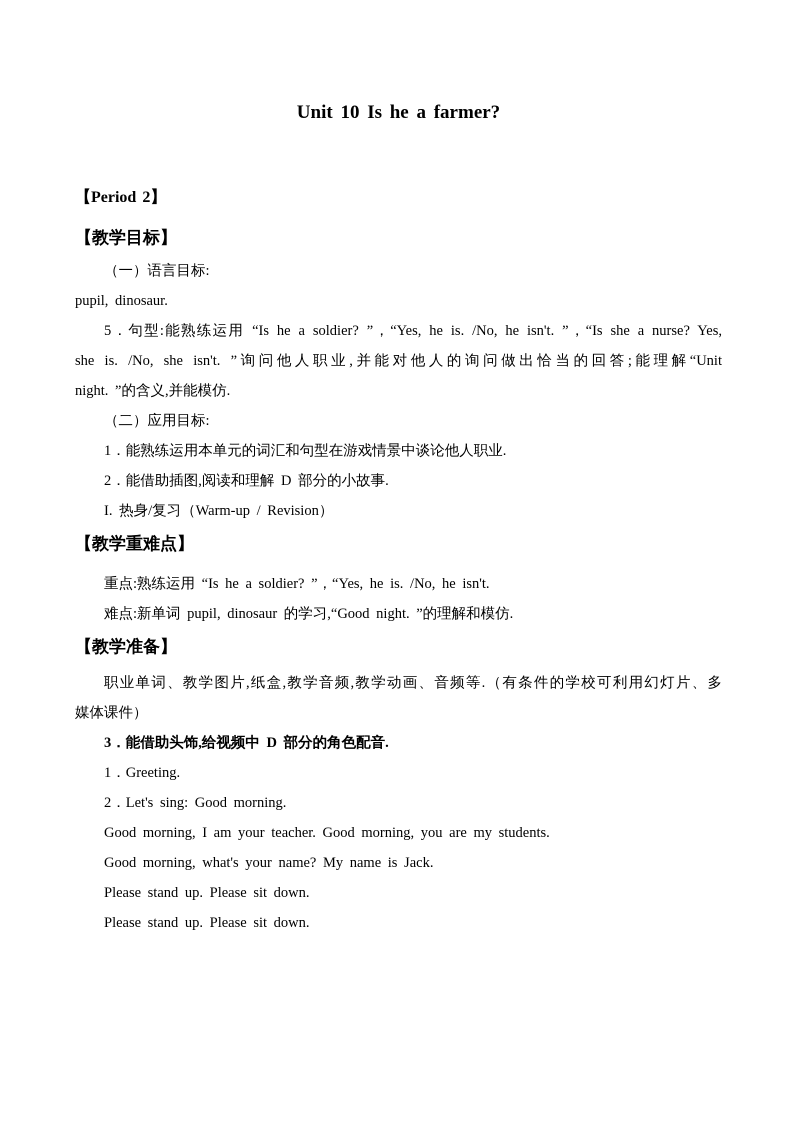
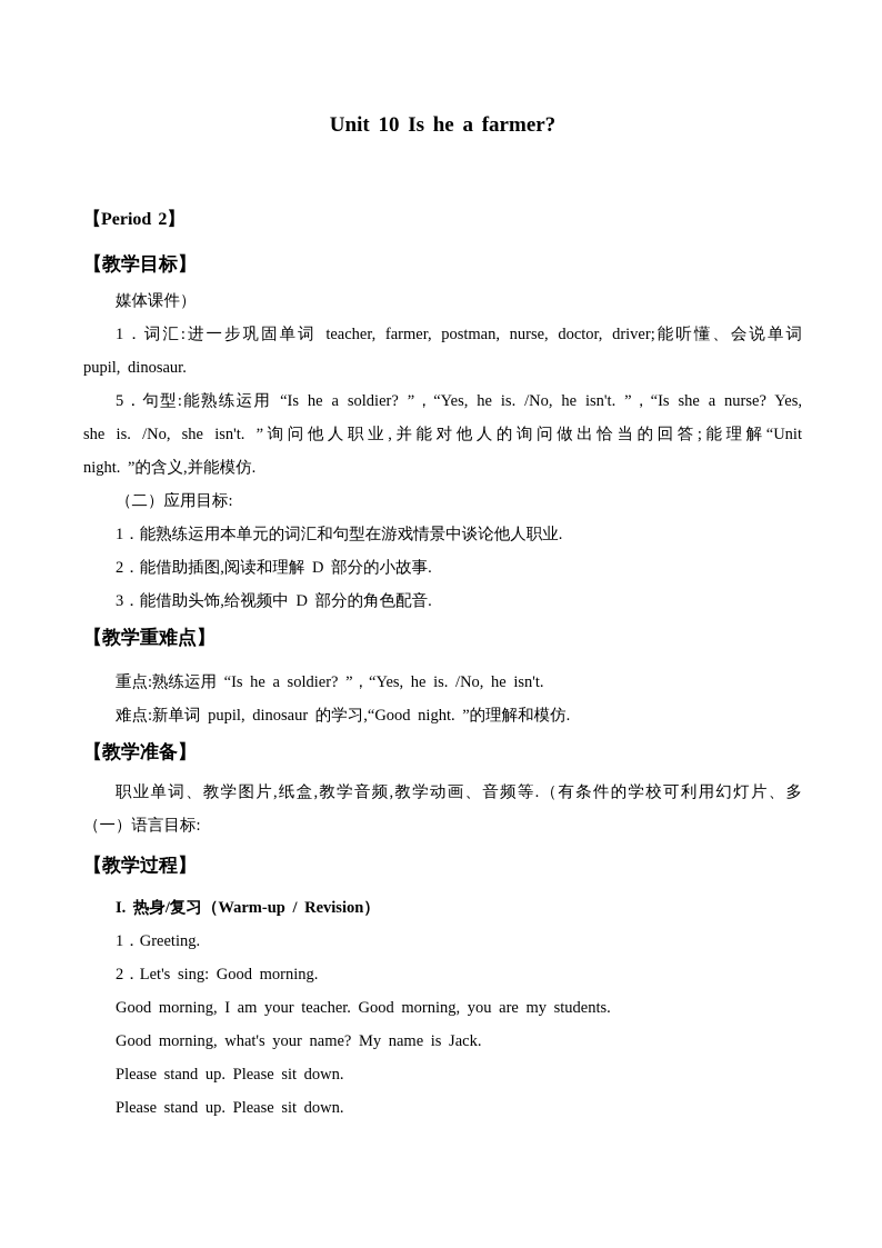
  Unit 10 Is he a farmer?
  【Period 2】
  【教学目标】
- （一）语言目标:
+ 媒体课件）
+ 1．词汇:进一步巩固单词 teacher, farmer, postman, nurse, doctor, driver;能听懂、会说单词
  pupil, dinosaur.
  5．句型:能熟练运用 “Is he a soldier? ”，“Yes, he is. /No, he isn't. ”，“Is she a nurse? Yes,
  she is. /No, she isn't. ”询问他人职业,并能对他人的询问做出恰当的回答;能理解“Unit
  night. ”的含义,并能模仿.
  （二）应用目标:
  1．能熟练运用本单元的词汇和句型在游戏情景中谈论他人职业.
  2．能借助插图,阅读和理解 D 部分的小故事.
- I. 热身/复习（Warm-up / Revision）
+ 3．能借助头饰,给视频中 D 部分的角色配音.
  【教学重难点】
  重点:熟练运用 “Is he a soldier? ”，“Yes, he is. /No, he isn't.
  难点:新单词 pupil, dinosaur 的学习,“Good night. ”的理解和模仿.
  【教学准备】
  职业单词、教学图片,纸盒,教学音频,教学动画、音频等.（有条件的学校可利用幻灯片、多
- 媒体课件）
+ （一）语言目标:
+ 【教学过程】
- 3．能借助头饰,给视频中 D 部分的角色配音.
+ I. 热身/复习（Warm-up / Revision）
  1．Greeting.
  2．Let's sing: Good morning.
  Good morning, I am your teacher. Good morning, you are my students.
  Good morning, what's your name? My name is Jack.
  Please stand up. Please sit down.
  Please stand up. Please sit down.
